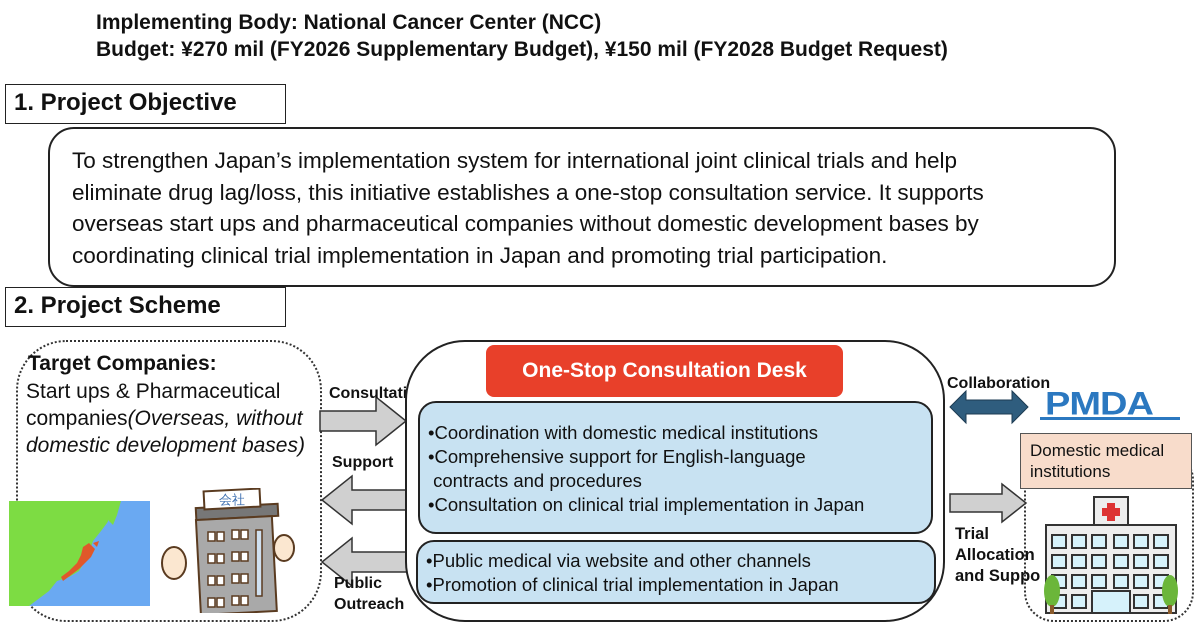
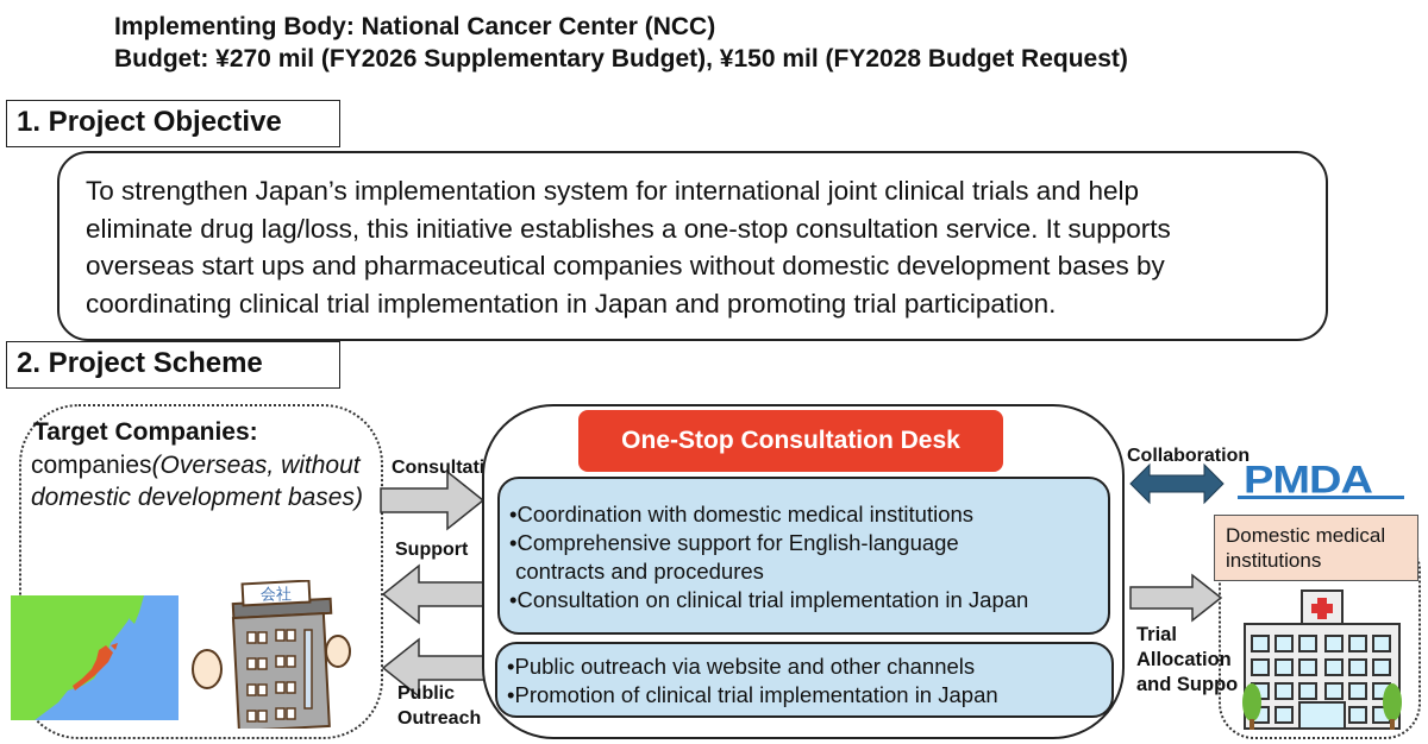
  Implementing Body: National Cancer Center (NCC)
  Budget: ¥270 mil (FY2026 Supplementary Budget), ¥150 mil (FY2028 Budget Request)
  1. Project Objective
  To strengthen Japan’s implementation system for international joint clinical trials and help
  eliminate drug lag/loss, this initiative establishes a one-stop consultation service. It supports
  overseas start ups and pharmaceutical companies without domestic development bases by
  coordinating clinical trial implementation in Japan and promoting trial participation.
  2. Project Scheme
  Target Companies:
- Start ups & Pharmaceutical
  companies(Overseas, without
  domestic development bases)
  会社
  Consultat
  Support
  Public
  Outreach
  One-Stop Consultation Desk
  •Coordination with domestic medical institutions
  •Comprehensive support for English-language
  contracts and procedures
  •Consultation on clinical trial implementation in Japan
- •Public medical via website and other channels
+ •Public outreach via website and other channels
  •Promotion of clinical trial implementation in Japan
  Collaboration
  PMDA
  Domestic medical
  institutions
  Trial
  Allocation
  and Suppo
